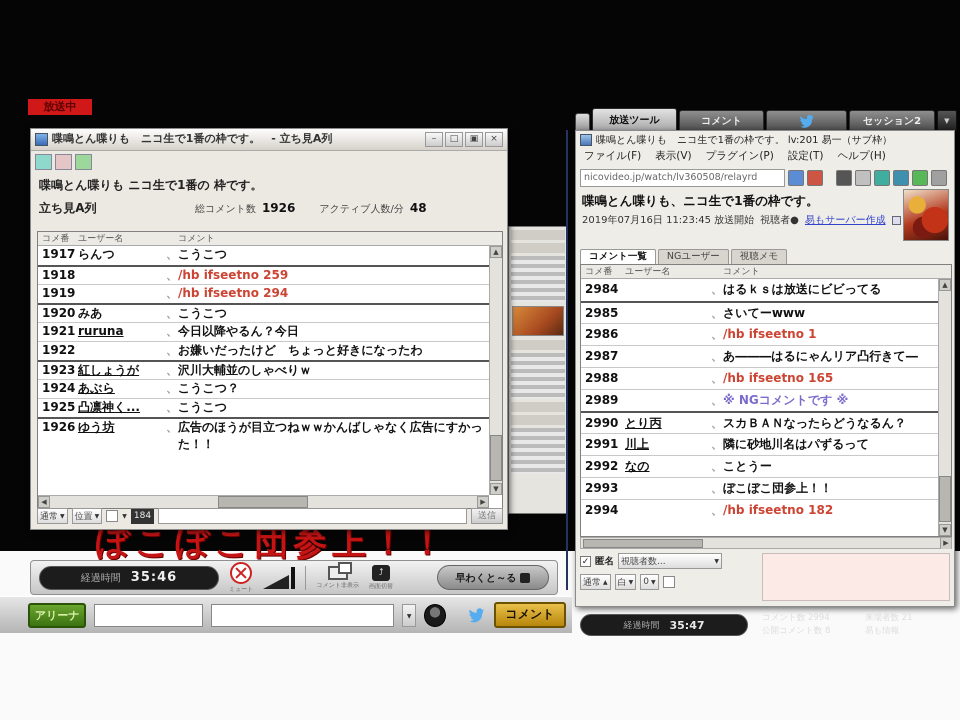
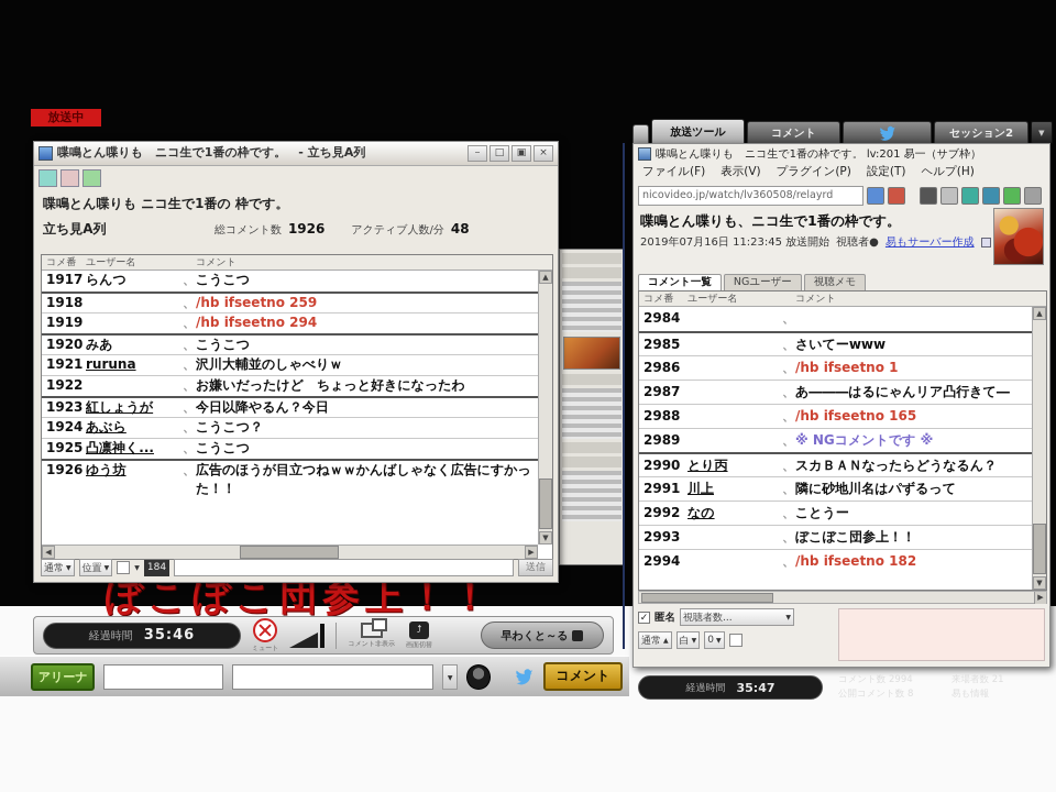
  放送中
  ぼこぼこ団参上！！
  喋鳴とん喋りも ニコ生で1番の枠です。 - 立ち見A列
  －
  □
  ▣
  ×
  喋鳴とん喋りも ニコ生で1番の 枠です。
  立ち見A列
  総コメント数
  1926
  アクティブ人数/分
  48
  コメ番
  ユーザー名
  コメント
  1917
  らんつ
  、
  こうこつ
  1918
  、
  /hb ifseetno 259
  1919
  、
  /hb ifseetno 294
  1920
  みあ
  、
  こうこつ
  1921
  ruruna
  、
- 今日以降やるん？今日
+ 沢川大輔並のしゃべりｗ
  1922
  、
  お嫌いだったけど ちょっと好きになったわ
  1923
  紅しょうが
  、
- 沢川大輔並のしゃべりｗ
+ 今日以降やるん？今日
  1924
  あぶら
  、
  こうこつ？
  1925
  凸凛神く...
  、
  こうこつ
  1926
  ゆう坊
  、
  広告のほうが目立つねｗｗかんばしゃなく広告にすかった！！
  ▲
  ▼
  ◀
  ▶
  通常
  位置
  184
  送信
  経過時間
  35:46
  ⤴
  早わくと～る
  アリーナ
  コメント
  放送ツール
  コメント
  セッション2
  ▼
  喋鳴とん喋りも ニコ生で1番の枠です。 lv:201 易一（サブ枠）
  ファイル(F)
  表示(V)
  プラグイン(P)
  設定(T)
  ヘルプ(H)
  nicovideo.jp/watch/lv360508/relayrd
  喋鳴とん喋りも、ニコ生で1番の枠です。
  2019年07月16日 11:23:45 放送開始
  視聴者●
  易もサーバー作成
  コメント一覧
  NGユーザー
  視聴メモ
  コメ番
  ユーザー名
  コメント
  2984
  、
- はるｋｓは放送にビビってる
  2985
  、
  さいてーwww
  2986
  、
  /hb ifseetno 1
  2987
  、
  あ―――はるにゃんリア凸行きて―
  2988
  、
  /hb ifseetno 165
  2989
  、
  ※ NGコメントです ※
  2990
  とり丙
  、
  スカＢＡＮなったらどうなるん？
  2991
  川上
  、
  隣に砂地川名はパずるって
  2992
  なの
  、
  ことうー
  2993
  、
  ぼこぼこ団参上！！
  2994
  、
  /hb ifseetno 182
  ▲
  ▼
  ▶
  ✓
  匿名
  視聴者数...
  通常
  白
  0
  経過時間
  35:47
  コメント数 2994
  来場者数 21
  公開コメント数 8
  易も情報
